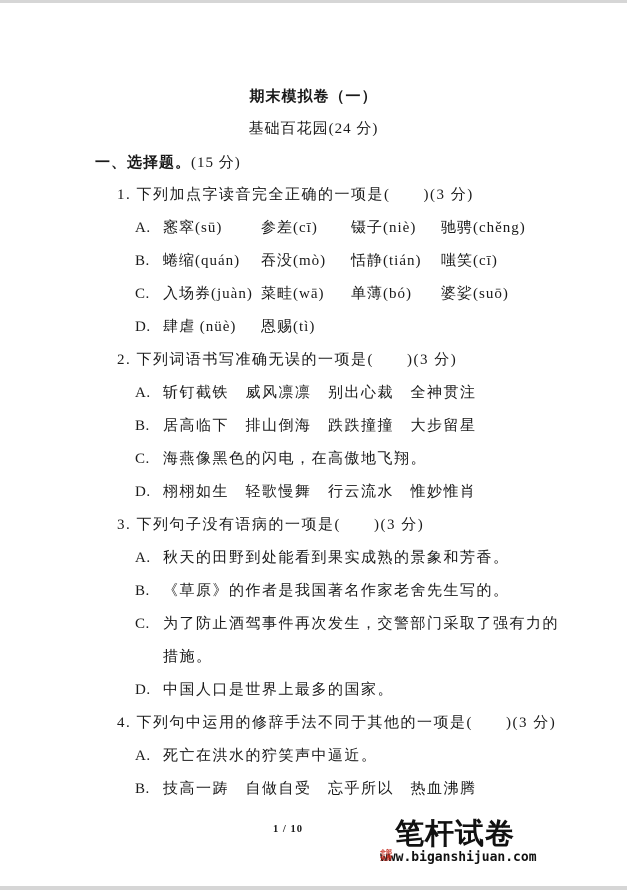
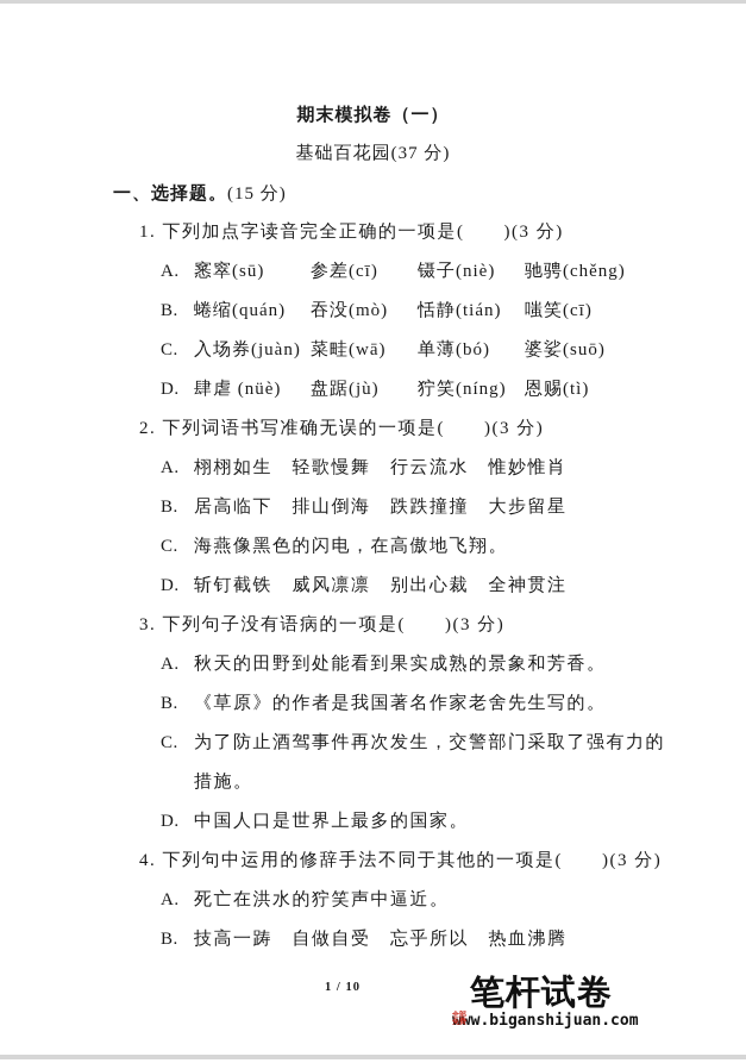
  期末模拟卷（一）
- 基础百花园(24 分)
+ 基础百花园(37 分)
  一、选择题。(15 分)
  1. 下列加点字读音完全正确的一项是( )(3 分)
  A.
  窸窣(sū)
  参差(cī)
  镊子(niè)
  驰骋(chěng)
  B.
  蜷缩(quán)
  吞没(mò)
  恬静(tián)
  嗤笑(cī)
  C.
  入场券(juàn)
  菜畦(wā)
  单薄(bó)
  婆娑(suō)
  D.
  肆虐 (nüè)
+ 盘踞(jù)
+ 狞笑(níng)
  恩赐(tì)
  2. 下列词语书写准确无误的一项是( )(3 分)
  A.
- 斩钉截铁 威风凛凛 别出心裁 全神贯注
+ 栩栩如生 轻歌慢舞 行云流水 惟妙惟肖
  B.
  居高临下 排山倒海 跌跌撞撞 大步留星
  C.
  海燕像黑色的闪电，在高傲地飞翔。
  D.
- 栩栩如生 轻歌慢舞 行云流水 惟妙惟肖
+ 斩钉截铁 威风凛凛 别出心裁 全神贯注
  3. 下列句子没有语病的一项是( )(3 分)
  A.
  秋天的田野到处能看到果实成熟的景象和芳香。
  B.
  《草原》的作者是我国著名作家老舍先生写的。
  C.
  为了防止酒驾事件再次发生，交警部门采取了强有力的措施。
  D.
  中国人口是世界上最多的国家。
  4. 下列句中运用的修辞手法不同于其他的一项是( )(3 分)
  A.
  死亡在洪水的狞笑声中逼近。
  B.
  技高一踌 自做自受 忘乎所以 热血沸腾
  1 / 10
  笔杆试卷
  www.biganshijuan.com
